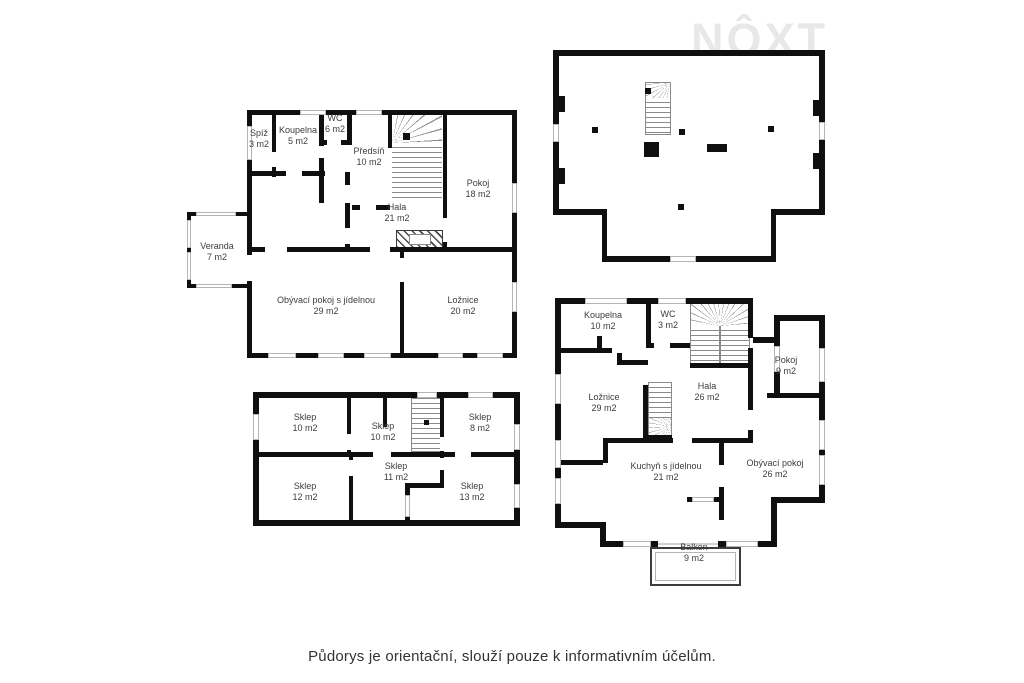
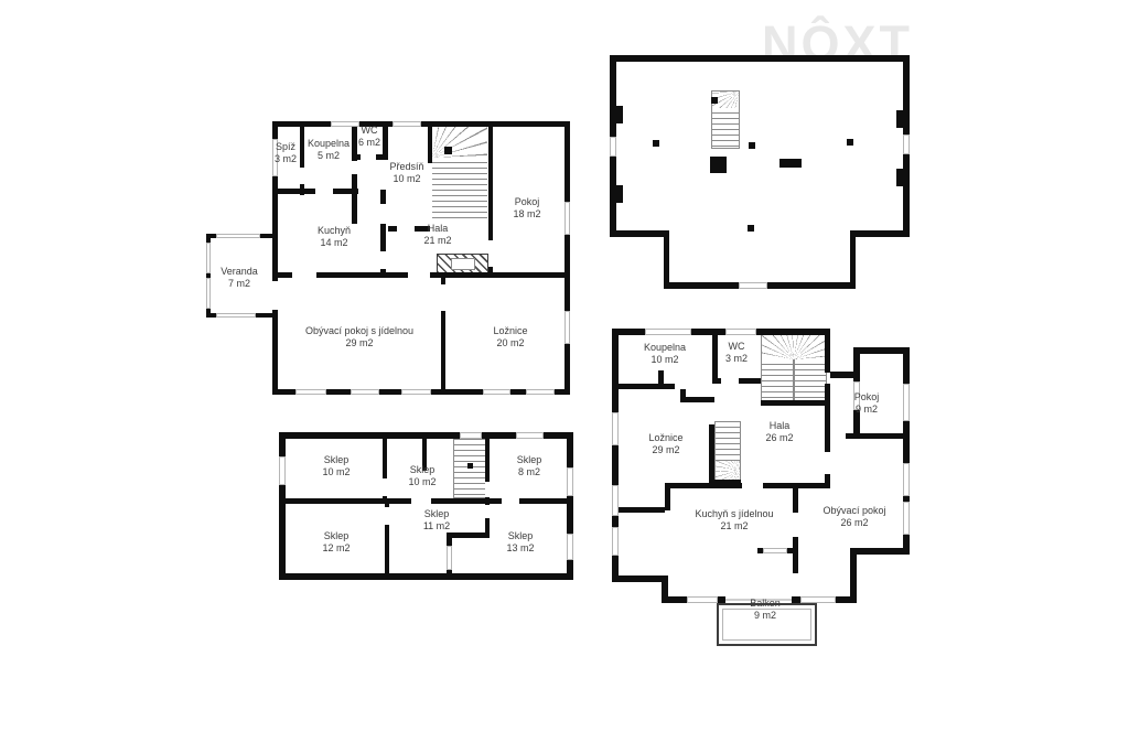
  NÔXT
- Půdorys je orientační, slouží pouze k informativním účelům.
  Spíž
  3 m2
  Koupelna
  5 m2
  WC
  6 m2
  Předsíň
  10 m2
+ Kuchyň
+ 14 m2
  Hala
  21 m2
  Pokoj
  18 m2
  Veranda
  7 m2
  Obývací pokoj s jídelnou
  29 m2
  Ložnice
  20 m2
  Sklep
  10 m2
  Sklep
  10 m2
  Sklep
  8 m2
  Sklep
  12 m2
  Sklep
  11 m2
  Sklep
  13 m2
  Koupelna
  10 m2
  WC
  3 m2
  Pokoj
  9 m2
  Ložnice
  29 m2
  Hala
  26 m2
  Kuchyň s jídelnou
  21 m2
  Obývací pokoj
  26 m2
  Balkon
  9 m2
